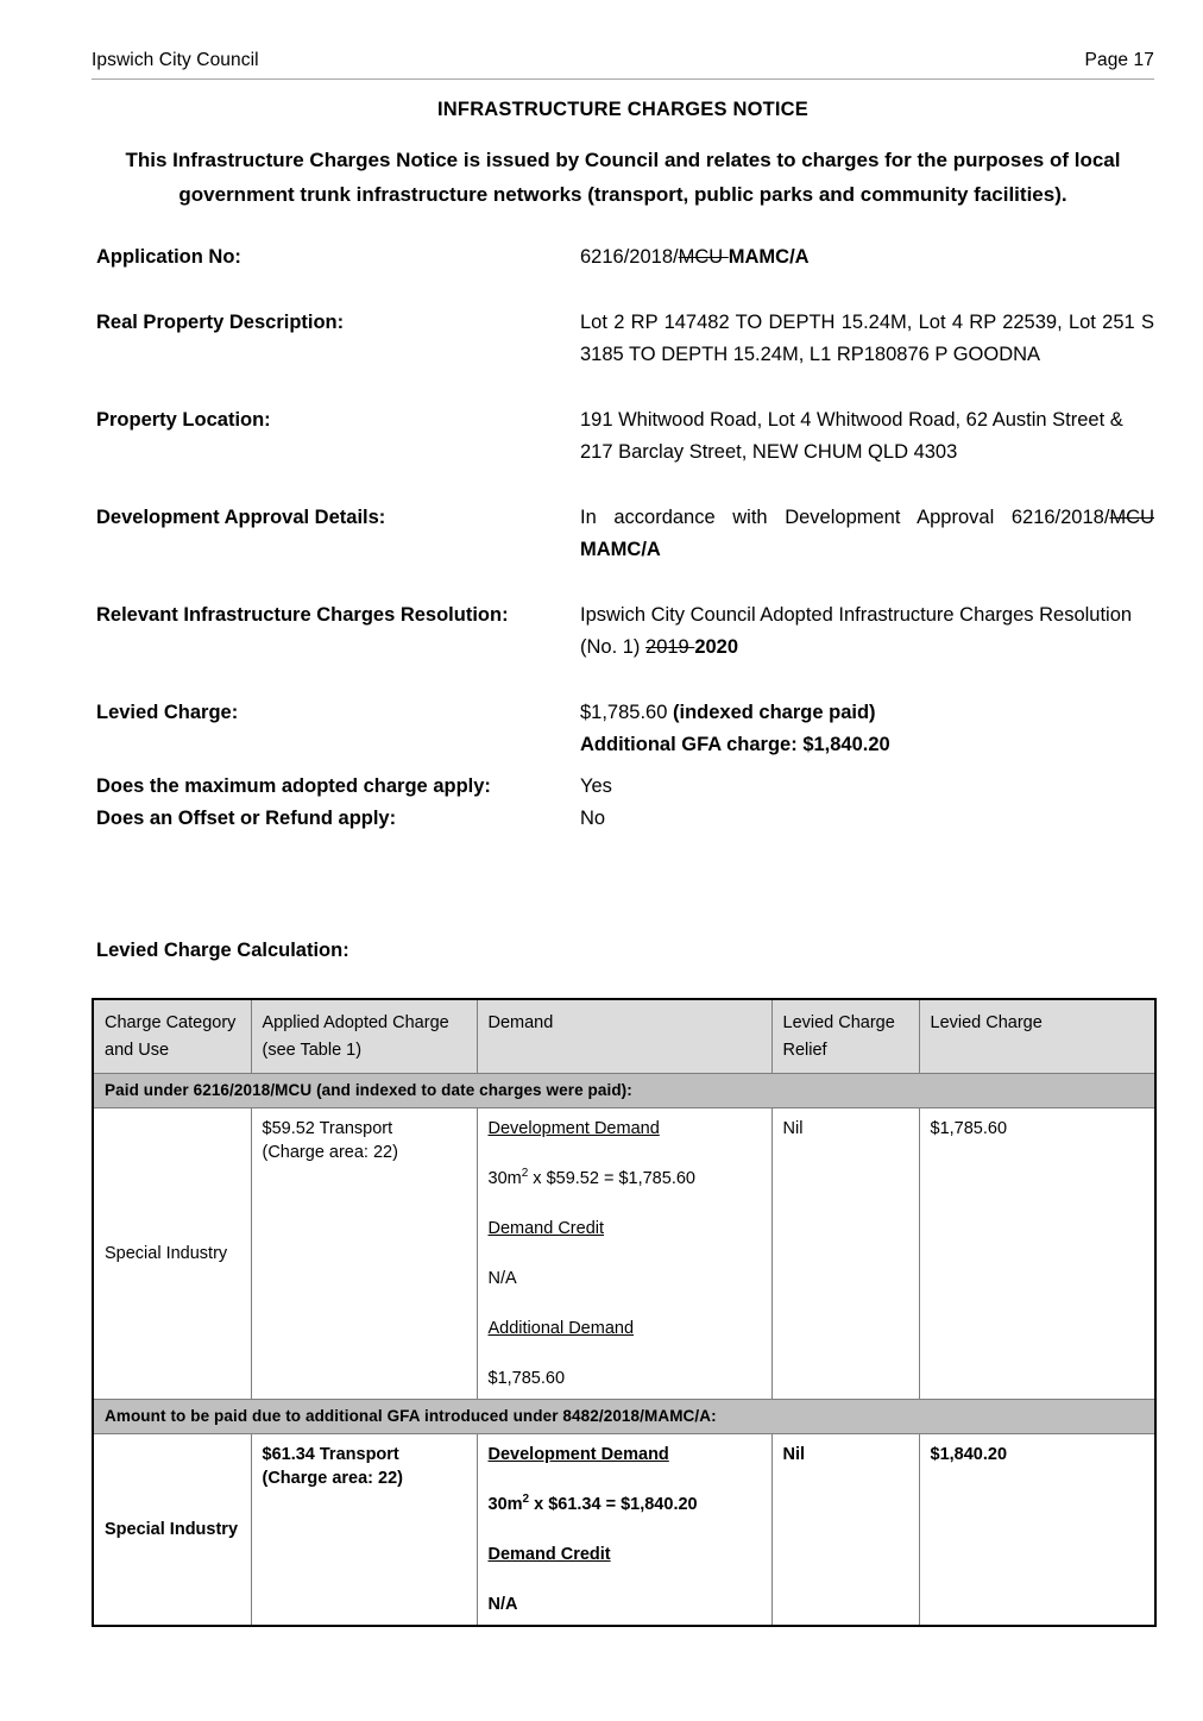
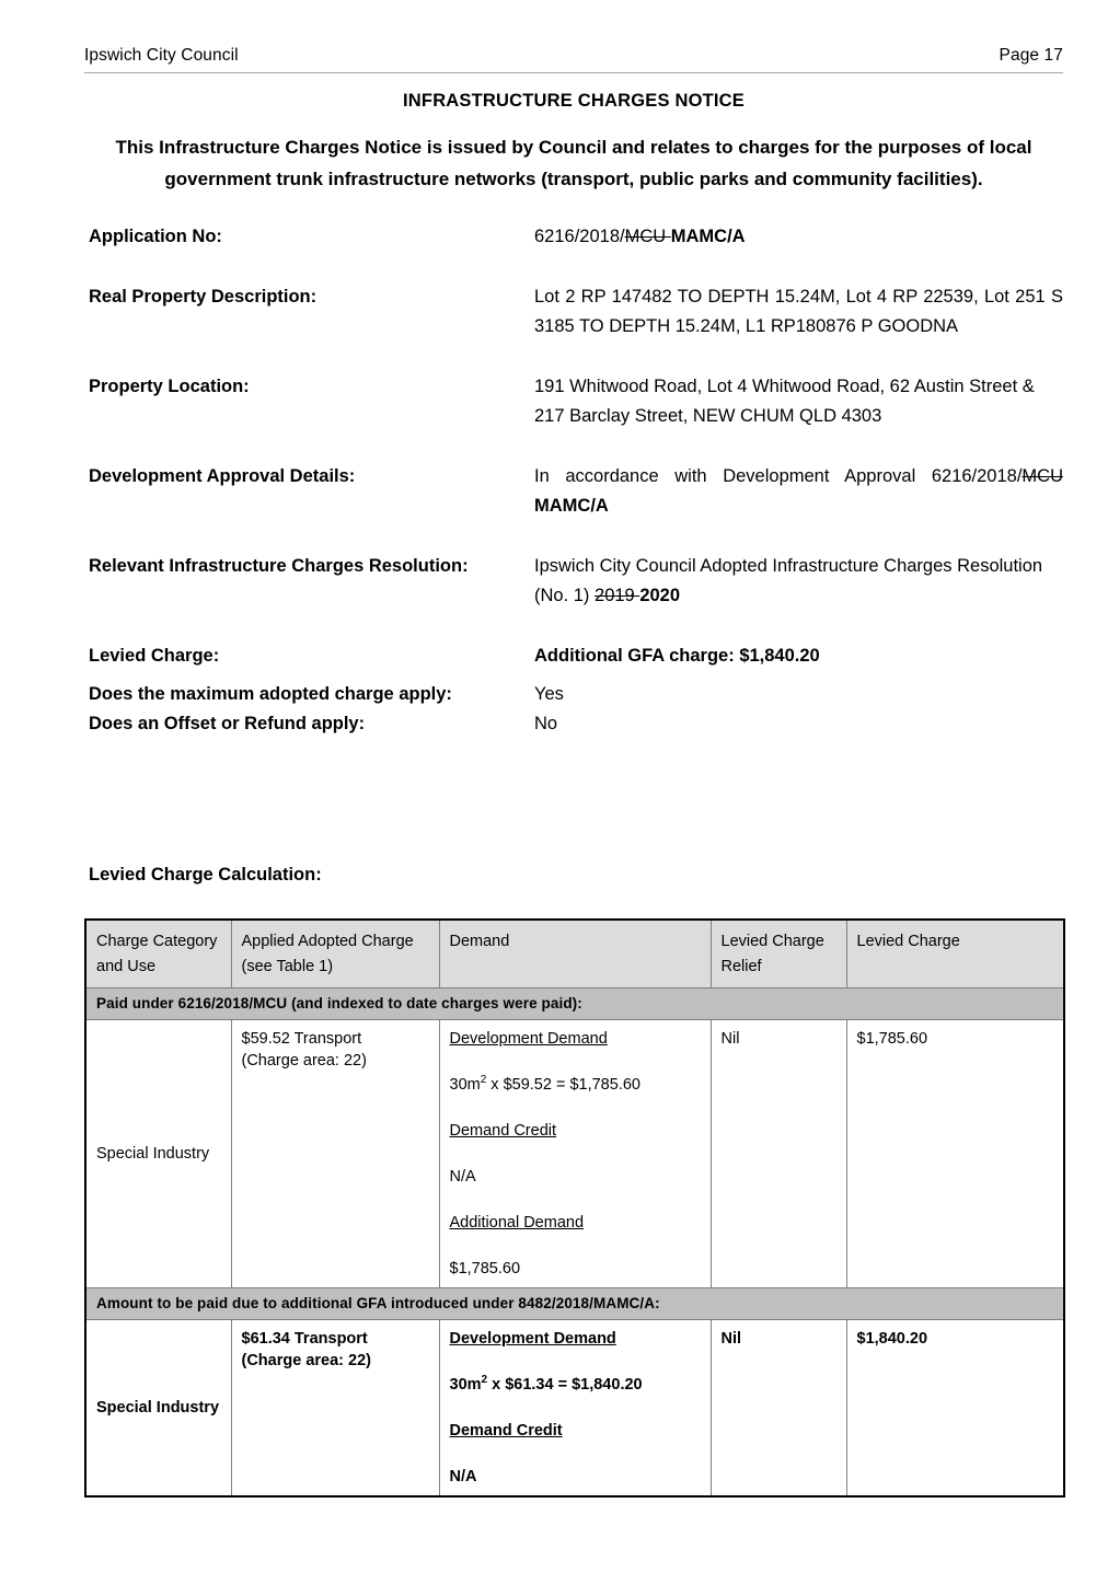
  Ipswich City Council
  Page 17
  INFRASTRUCTURE CHARGES NOTICE
  This Infrastructure Charges Notice is issued by Council and relates to charges for the purposes of local government trunk infrastructure networks (transport, public parks and community facilities).
  Application No:
  6216/2018/MCU MAMC/A
  Real Property Description:
  Lot 2 RP 147482 TO DEPTH 15.24M, Lot 4 RP 22539, Lot 251 S 3185 TO DEPTH 15.24M, L1 RP180876 P GOODNA
  Property Location:
  191 Whitwood Road, Lot 4 Whitwood Road, 62 Austin Street & 217 Barclay Street, NEW CHUM QLD 4303
  Development Approval Details:
  In accordance with Development Approval 6216/2018/MCU MAMC/A
  Relevant Infrastructure Charges Resolution:
  Ipswich City Council Adopted Infrastructure Charges Resolution (No. 1) 2019 2020
  Levied Charge:
- $1,785.60 (indexed charge paid)
  Additional GFA charge: $1,840.20
  Does the maximum adopted charge apply:
  Yes
  Does an Offset or Refund apply:
  No
  Levied Charge Calculation:
  Charge Category and Use	Applied Adopted Charge (see Table 1)	Demand	Levied Charge Relief	Levied Charge
  Paid under 6216/2018/MCU (and indexed to date charges were paid):
  Special Industry	$59.52 Transport (Charge area: 22)	Development Demand 30m2 x $59.52 = $1,785.60 Demand Credit N/A Additional Demand $1,785.60	Nil	$1,785.60
  Amount to be paid due to additional GFA introduced under 8482/2018/MAMC/A:
  Special Industry	$61.34 Transport (Charge area: 22)	Development Demand 30m2 x $61.34 = $1,840.20 Demand Credit N/A	Nil	$1,840.20
